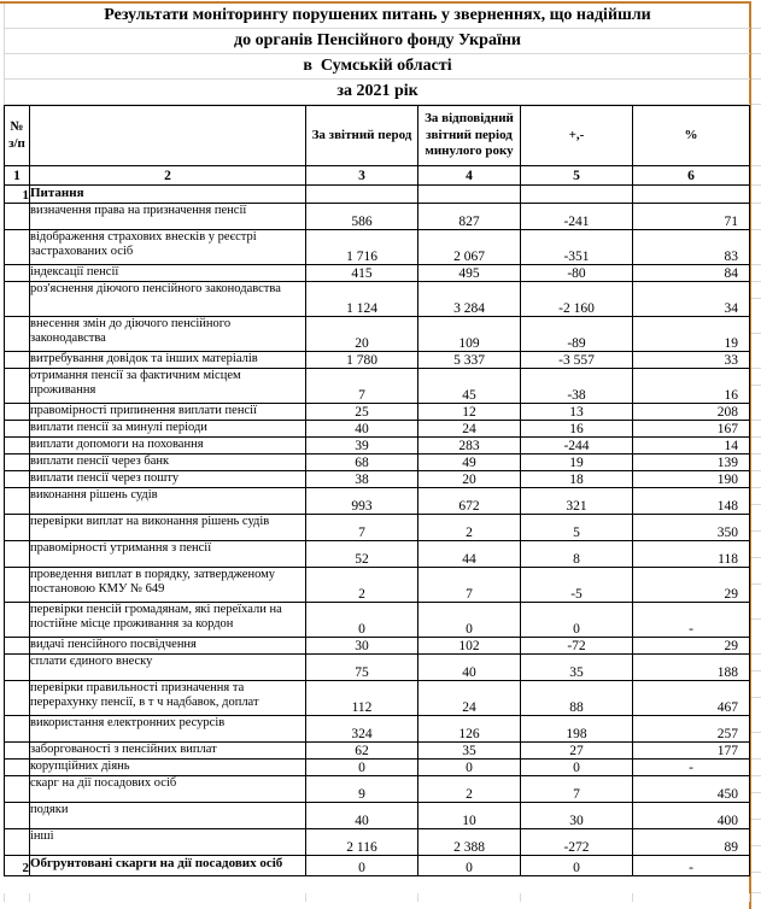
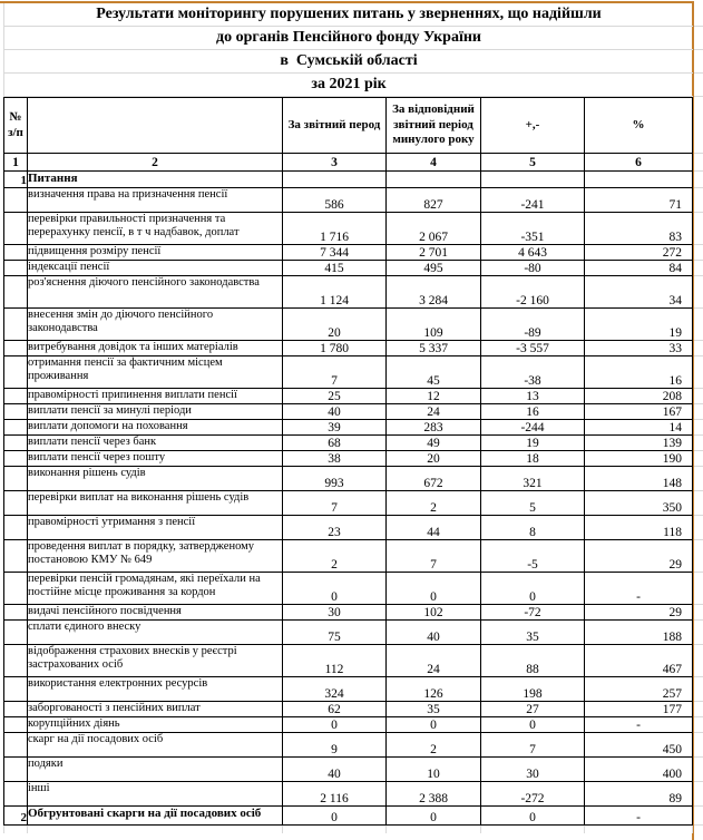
  Результати моніторингу порушених питань у зверненнях, що надійшли
  до органів Пенсійного фонду України
  в Сумській області
  за 2021 рік
  № з/п		За звітний перод	За відповідний звітний період минулого року	+,-	%
  1	2	3	4	5	6
  1	Питання
  	визначення права на призначення пенсії	586	827	-241	71
- 	відображення страхових внесків у реєстрі застрахованих осіб	1 716	2 067	-351	83
+ 	перевірки правильності призначення та перерахунку пенсії, в т ч надбавок, доплат	1 716	2 067	-351	83
+ 	підвищення розміру пенсії	7 344	2 701	4 643	272
  	індексації пенсії	415	495	-80	84
  	роз'яснення діючого пенсійного законодавства	1 124	3 284	-2 160	34
  	внесення змін до діючого пенсійного законодавства	20	109	-89	19
  	витребування довідок та інших матеріалів	1 780	5 337	-3 557	33
  	отримання пенсії за фактичним місцем проживання	7	45	-38	16
  	правомірності припинення виплати пенсії	25	12	13	208
  	виплати пенсії за минулі періоди	40	24	16	167
  	виплати допомоги на поховання	39	283	-244	14
  	виплати пенсії через банк	68	49	19	139
  	виплати пенсії через пошту	38	20	18	190
  	виконання рішень судів	993	672	321	148
  	перевірки виплат на виконання рішень судів	7	2	5	350
- 	правомірності утримання з пенсії	52	44	8	118
+ 	правомірності утримання з пенсії	23	44	8	118
  	проведення виплат в порядку, затвердженому постановою КМУ № 649	2	7	-5	29
  	перевірки пенсій громадянам, які переїхали на постійне місце проживання за кордон	0	0	0	-
  	видачі пенсійного посвідчення	30	102	-72	29
  	сплати єдиного внеску	75	40	35	188
- 	перевірки правильності призначення та перерахунку пенсії, в т ч надбавок, доплат	112	24	88	467
+ 	відображення страхових внесків у реєстрі застрахованих осіб	112	24	88	467
  	використання електронних ресурсів	324	126	198	257
  	заборгованості з пенсійних виплат	62	35	27	177
  	корупційних діянь	0	0	0	-
  	скарг на дії посадових осіб	9	2	7	450
  	подяки	40	10	30	400
  	інші	2 116	2 388	-272	89
  2	Обгрунтовані скарги на дії посадових осіб	0	0	0	-
